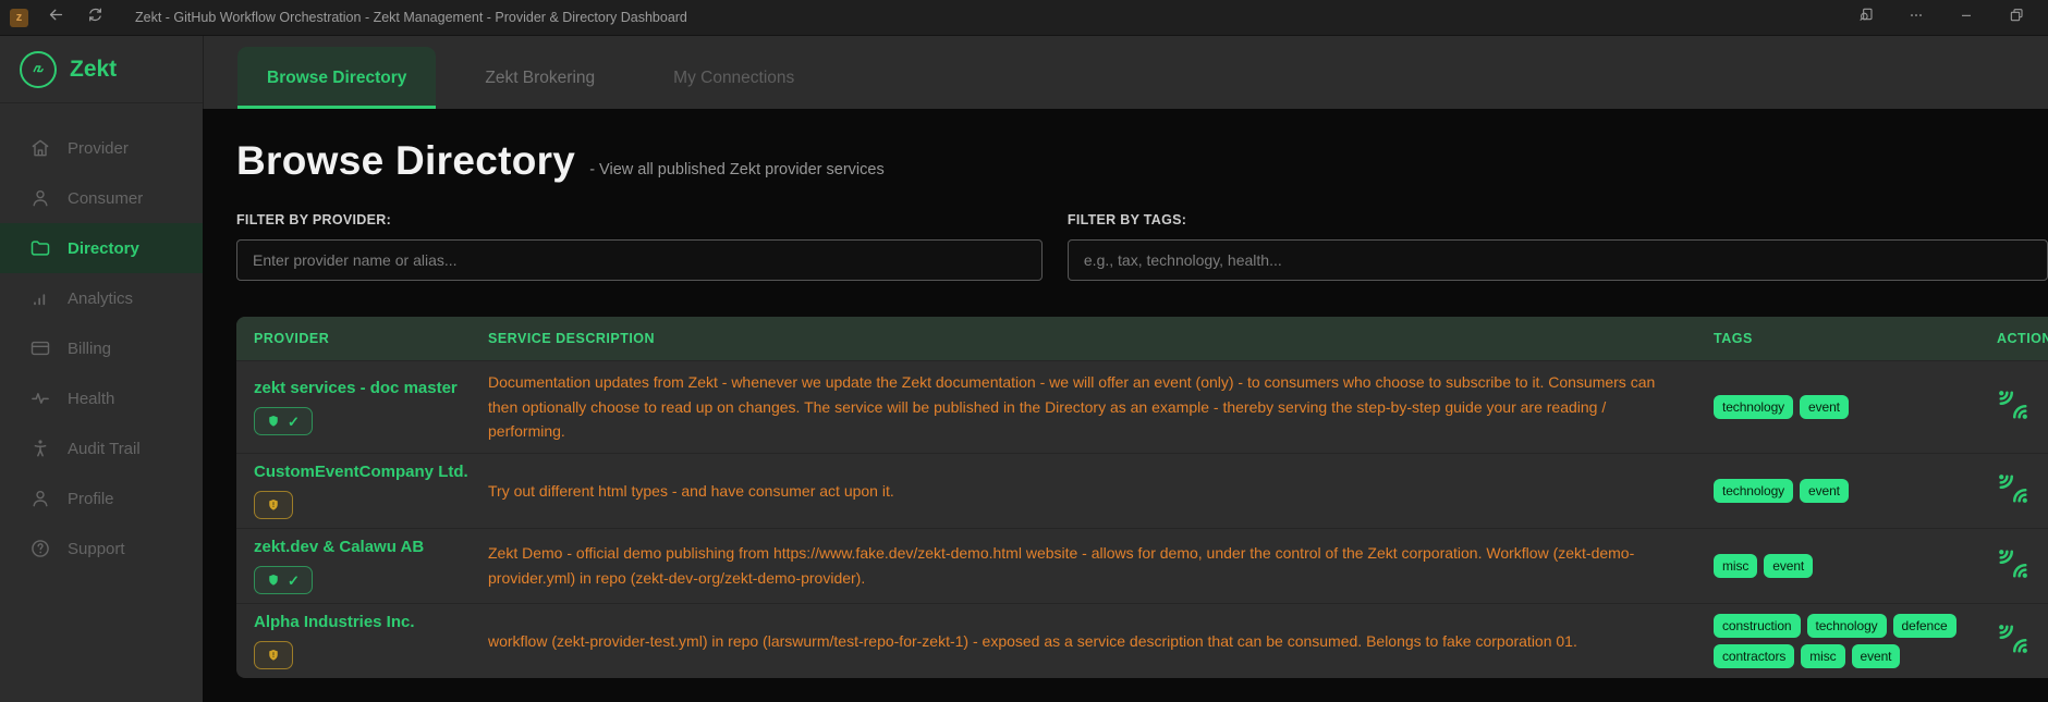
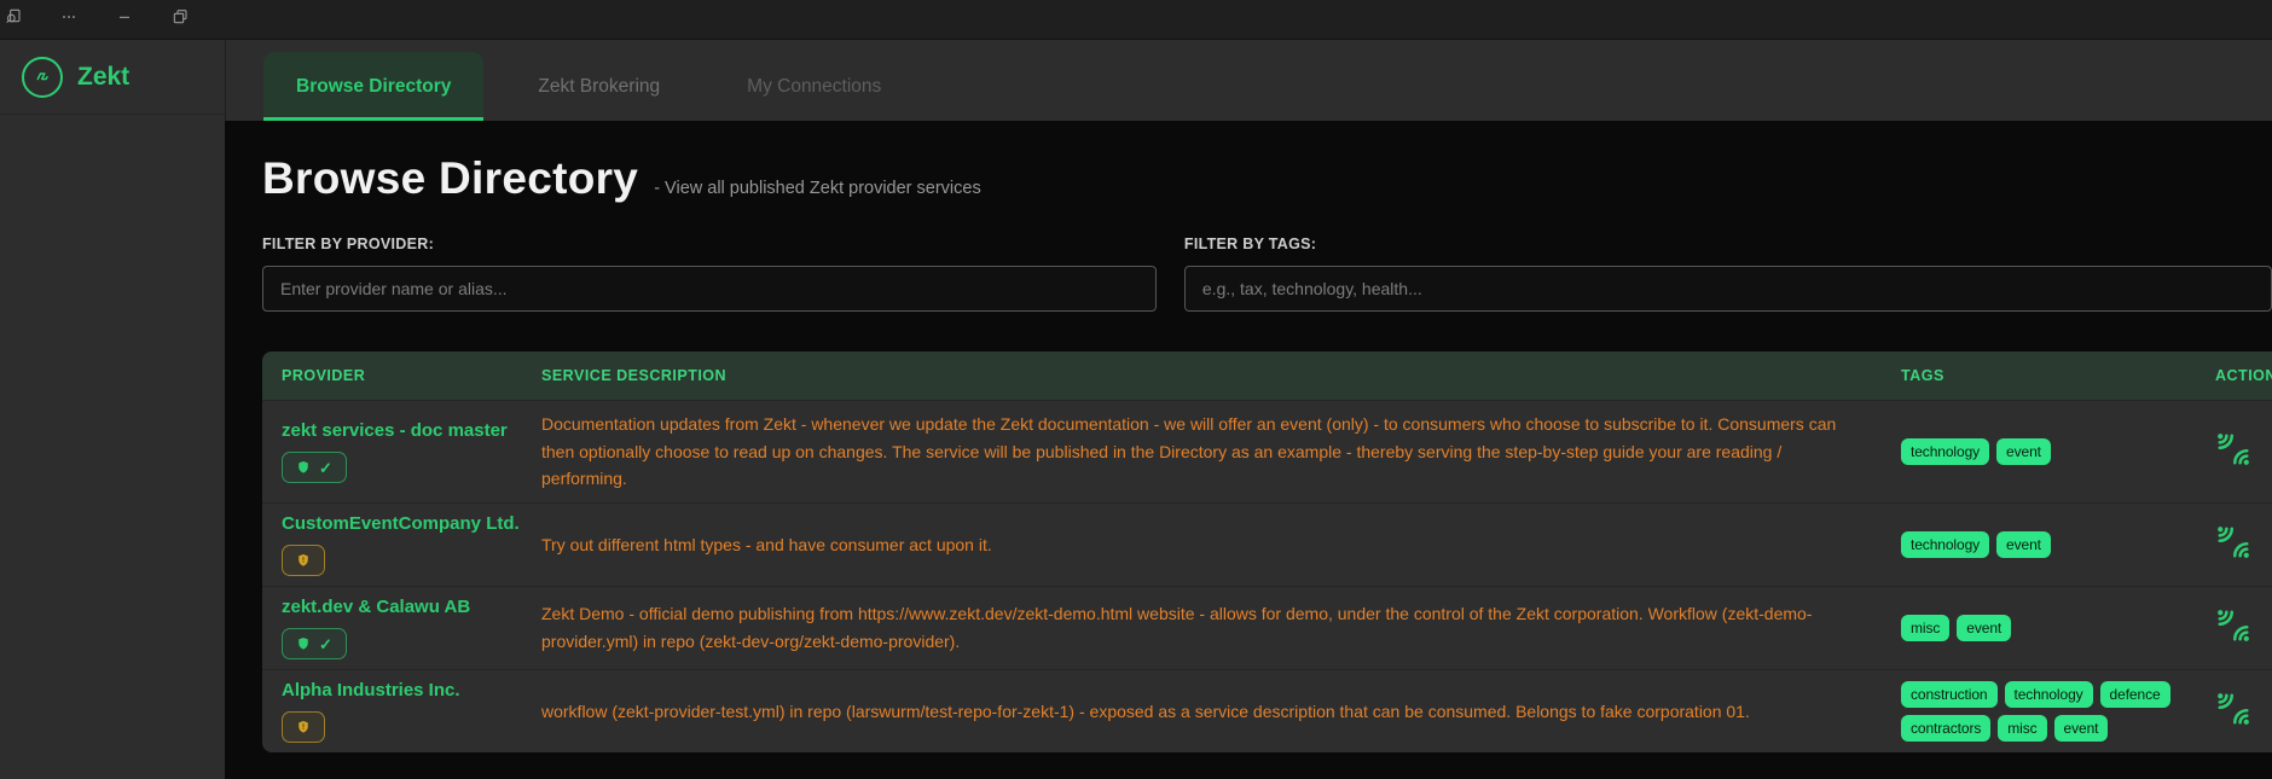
- z
- Zekt - GitHub Workflow Orchestration - Zekt Management - Provider & Directory Dashboard
  Zekt
- Provider
- Consumer
- Directory
- Analytics
- Billing
- Health
- Audit Trail
- Profile
- Support
  Browse Directory
  Zekt Brokering
  My Connections
  Browse Directory
  - View all published Zekt provider services
  FILTER BY PROVIDER:
  Enter provider name or alias...
  FILTER BY TAGS:
  e.g., tax, technology, health...
  PROVIDER
  SERVICE DESCRIPTION
  TAGS
  ACTION
  zekt services - doc master
  ✓
  Documentation updates from Zekt - whenever we update the Zekt documentation - we will offer an event (only) - to consumers who choose to subscribe to it. Consumers can then optionally choose to read up on changes. The service will be published in the Directory as an example - thereby serving the step-by-step guide your are reading / performing.
  technology
  event
  CustomEventCompany Ltd.
  Try out different html types - and have consumer act upon it.
  technology
  event
  zekt.dev & Calawu AB
  ✓
- Zekt Demo - official demo publishing from https://www.fake.dev/zekt-demo.html website - allows for demo, under the control of the Zekt corporation. Workflow (zekt-demo-provider.yml) in repo (zekt-dev-org/zekt-demo-provider).
+ Zekt Demo - official demo publishing from https://www.zekt.dev/zekt-demo.html website - allows for demo, under the control of the Zekt corporation. Workflow (zekt-demo-provider.yml) in repo (zekt-dev-org/zekt-demo-provider).
  misc
  event
  Alpha Industries Inc.
  workflow (zekt-provider-test.yml) in repo (larswurm/test-repo-for-zekt-1) - exposed as a service description that can be consumed. Belongs to fake corporation 01.
  construction
  technology
  defence
  contractors
  misc
  event
